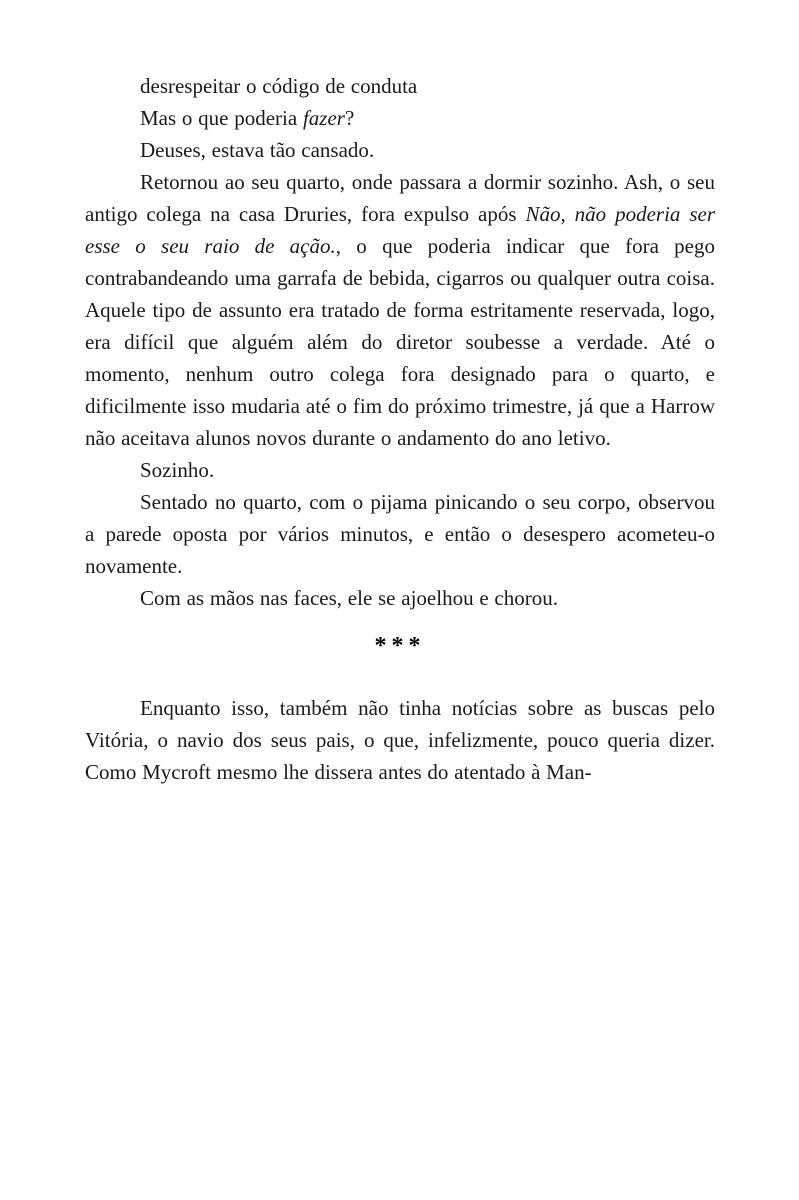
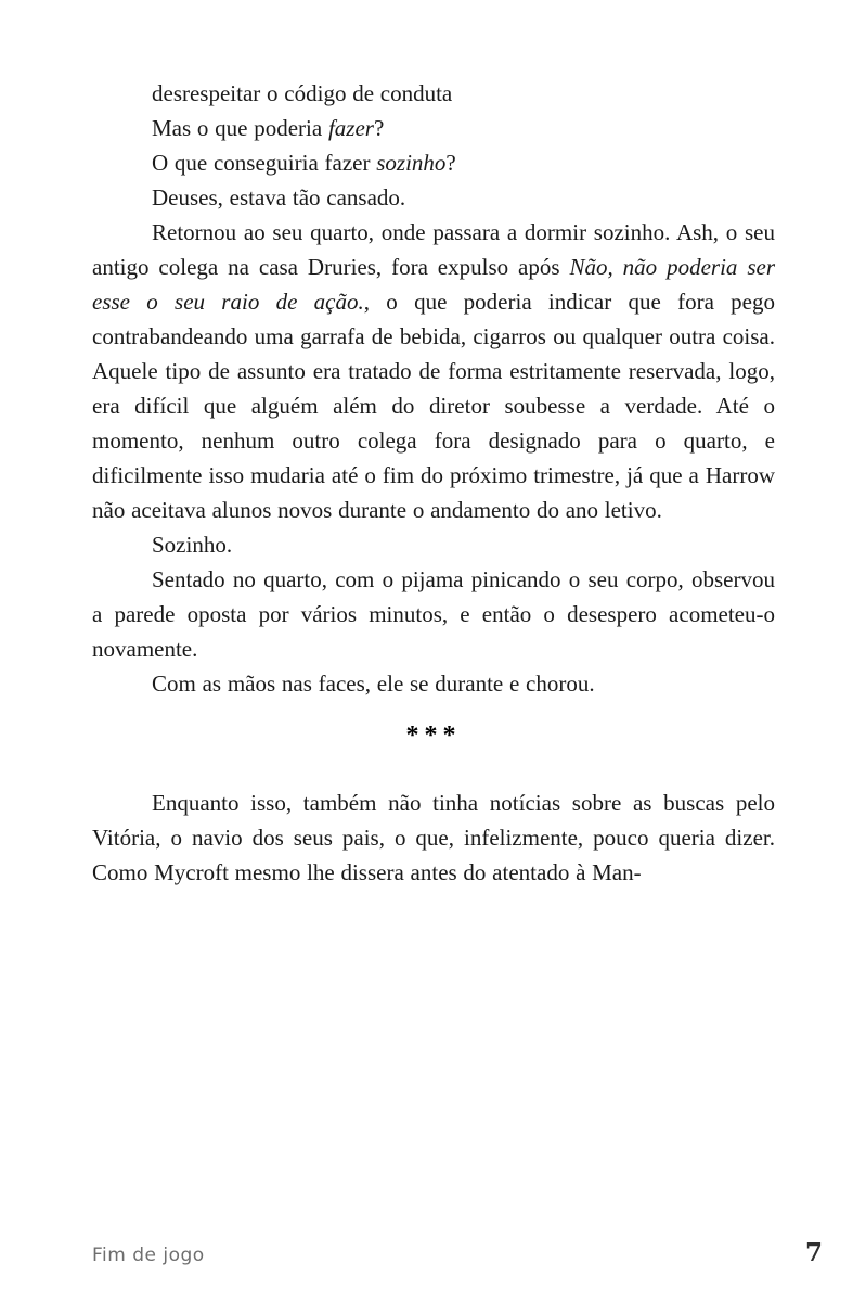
  desrespeitar o código de conduta
  Mas o que poderia fazer?
+ O que conseguiria fazer sozinho?
  Deuses, estava tão cansado.
  Retornou ao seu quarto, onde passara a dormir sozinho. Ash, o seu antigo colega na casa Druries, fora expulso após Não, não poderia ser esse o seu raio de ação., o que poderia indicar que fora pego contrabandeando uma garrafa de bebida, cigarros ou qualquer outra coisa. Aquele tipo de assunto era tratado de forma estritamente reservada, logo, era difícil que alguém além do diretor soubesse a verdade. Até o momento, nenhum outro colega fora designado para o quarto, e dificilmente isso mudaria até o fim do próximo trimestre, já que a Harrow não aceitava alunos novos durante o andamento do ano letivo.
  Sozinho.
  Sentado no quarto, com o pijama pinicando o seu corpo, observou a parede oposta por vários minutos, e então o desespero acometeu-o novamente.
- Com as mãos nas faces, ele se ajoelhou e chorou.
+ Com as mãos nas faces, ele se durante e chorou.
  ***
  Enquanto isso, também não tinha notícias sobre as buscas pelo Vitória, o navio dos seus pais, o que, infelizmente, pouco queria dizer. Como Mycroft mesmo lhe dissera antes do atentado à Man-
+ Fim de jogo
+ 7
